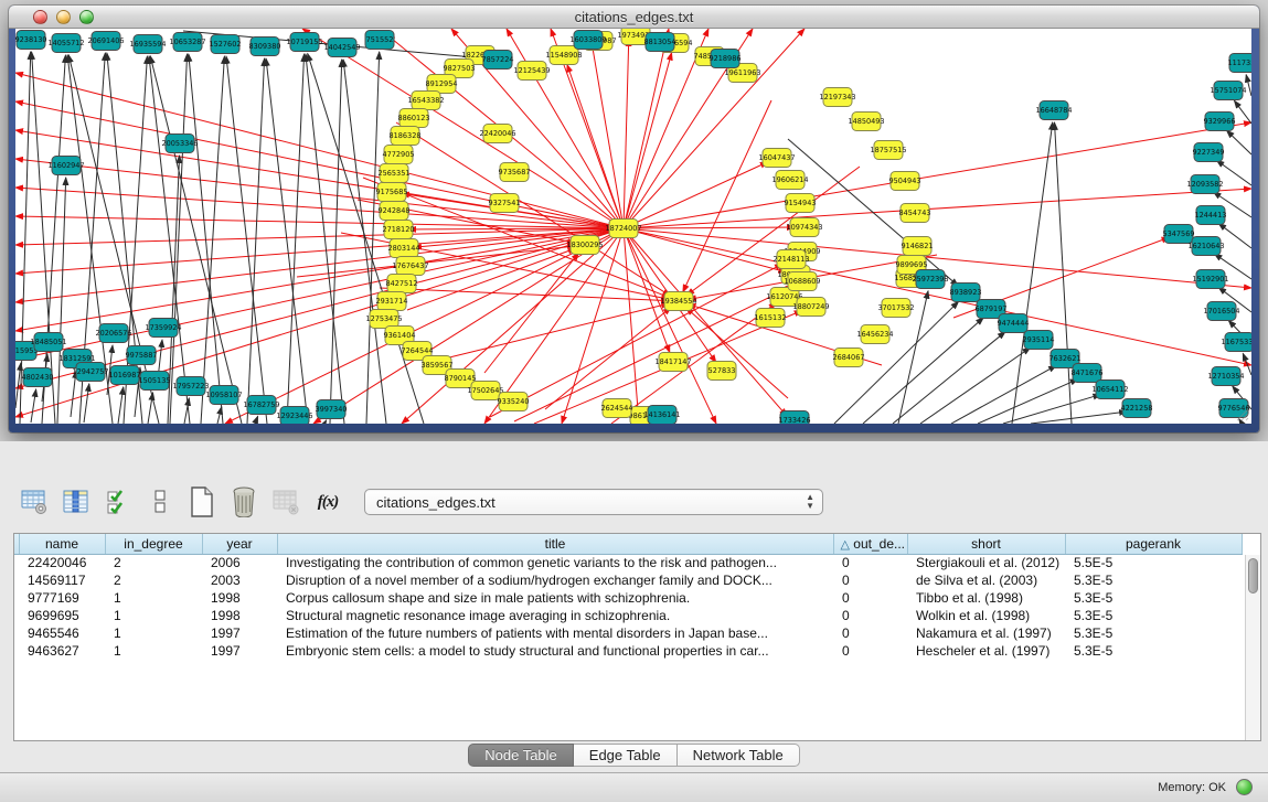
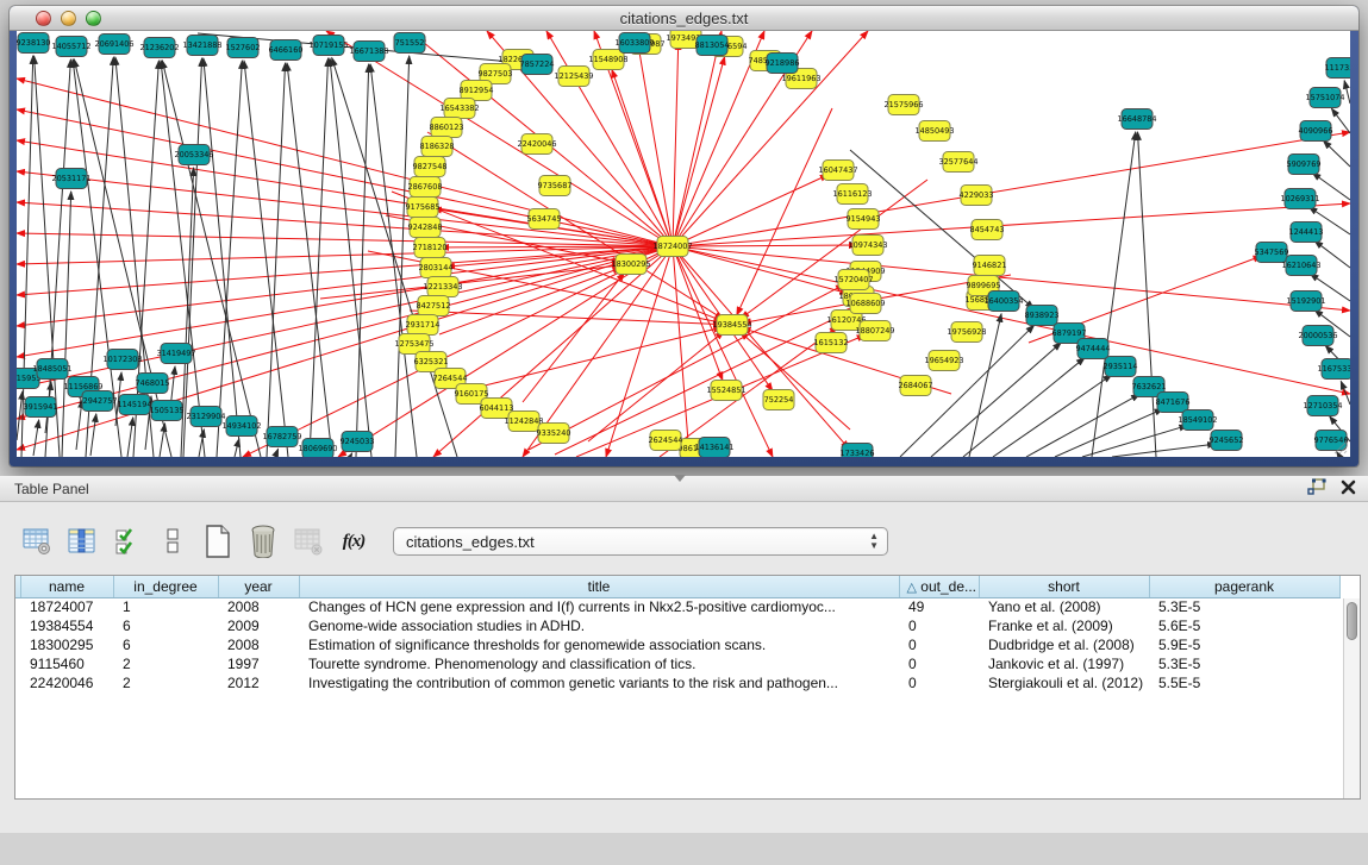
  citations_edges.txt
  18724007
  9827503
  8912954
  16543382
  8860123
  8186328
- 4772905
+ 9827548
- 2565351
+ 2867608
  9175685
  9242848
  2718120
  2803144
- 17676437
+ 12213343
  8427512
  2931714
  12753475
- 9361404
+ 6325321
  7264544
- 3859567
+ 9160175
- 8790145
+ 6044113
- 17502645
+ 11242848
  9335240
  22420046
  9735687
- 9327541
+ 5634745
  18300295
  12125439
  11548908
  197349
  19611963
  16047437
- 19606214
+ 16116123
  9154943
  10974343
  16120746
  1615132
- 12197343
+ 21575966
  14850493
- 18757515
+ 32577644
- 9504943
+ 4229033
  8454743
  9146821
  15685
- 37017532
+ 19756928
- 16456234
+ 19654923
  2684067
  19384554
- 22148113
+ 15720407
  10688609
  18807249
  9899695
- 18417147
+ 15524851
- 527833
+ 752254
  2624544
  9238130
  14055712
  20691406
- 16935594
+ 21236202
- 10653287
+ 13421888
  1527602
- 8309380
+ 6466160
  10719155
- 14042549
+ 16671388
  751552
  7857224
  16033809
  8813054
  9218986
  11173
  15751074
- 9329966
+ 4090966
- 9227349
+ 5909769
- 12093582
+ 10269311
  1244413
  5347569
  16210643
  15192901
- 17016504
+ 20000536
  1167533
  12710354
  9776546
  20053346
  16648784
- 11602947
+ 20531171
  18485051
- 18312591
+ 11156869
- 4802430
+ 3915941
- 20206576
+ 10172308
- 17359924
+ 31419497
- 9975887
+ 7468015
  12942757
- 1016987
+ 1145194
  1505135
- 17957223
+ 23129904
- 10958107
+ 14934102
  16782759
- 12923446
+ 18069690
- 3997340
+ 9245033
  14136141
  1733426
- 25972398
+ 16400354
  8938923
  6879197
  9474444
  2935114
  7632621
  8471676
- 10654112
+ 18549102
- 4221258
+ 9245652
+ Table Panel
  f(x)
  citations_edges.txt
  ▲
  ▼
  	name	in_degree	year	title	△ out_de...	short	pagerank
+ 	18724007	1	2008	Changes of HCN gene expression and I(f) currents in Nkx2.5-positive cardiomyoc...	49	Yano et al. (2008)	5.3E-5
+ 	19384554	6	2009	Genome-wide association studies in ADHD.	0	Franke et al. (2009)	5.6E-5
+ 	18300295	6	2008	Estimation of significance thresholds for genomewide association scans.	0	Dudbridge et al. (2008)	5.9E-5
+ 	9115460	2	1997	Tourette syndrome. Phenomenology and classification of tics.	0	Jankovic et al. (1997)	5.3E-5
- 	22420046	2	2006	Investigating the contribution of common genetic variants to the risk and pathogen...	0	Stergiakouli et al. (2012)	5.5E-5
+ 	22420046	2	2012	Investigating the contribution of common genetic variants to the risk and pathogen...	0	Stergiakouli et al. (2012)	5.5E-5
- 	14569117	2	2003	Disruption of a novel member of a sodium/hydrogen exchanger family and DOCK...	0	de Silva et al. (2003)	5.3E-5
- 	9777169	1	1998	Corpus callosum shape and size in male patients with schizophrenia.	0	Tibbo et al. (1998)	5.3E-5
- 	9699695	1	1998	Structural magnetic resonance image averaging in schizophrenia.	0	Wolkin et al. (1998)	5.3E-5
- 	9465546	1	1997	Estimation of the future numbers of patients with mental disorders in Japan base...	0	Nakamura et al. (1997)	5.3E-5
- 	9463627	1	1997	Embryonic stem cells: a model to study structural and functional properties in car...	0	Hescheler et al. (1997)	5.3E-5
- Node Table
- Edge Table
- Network Table
- Memory: OK
